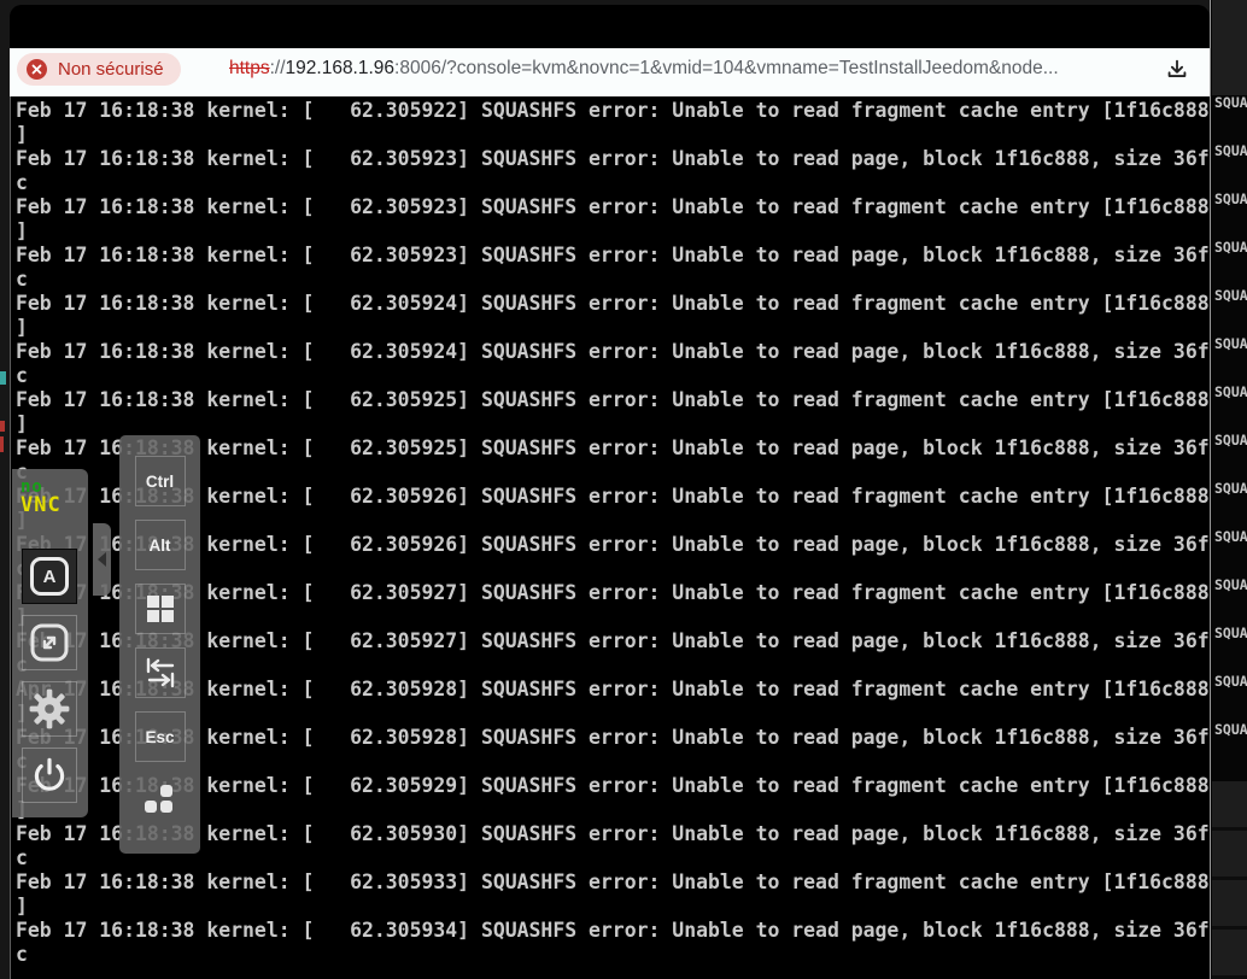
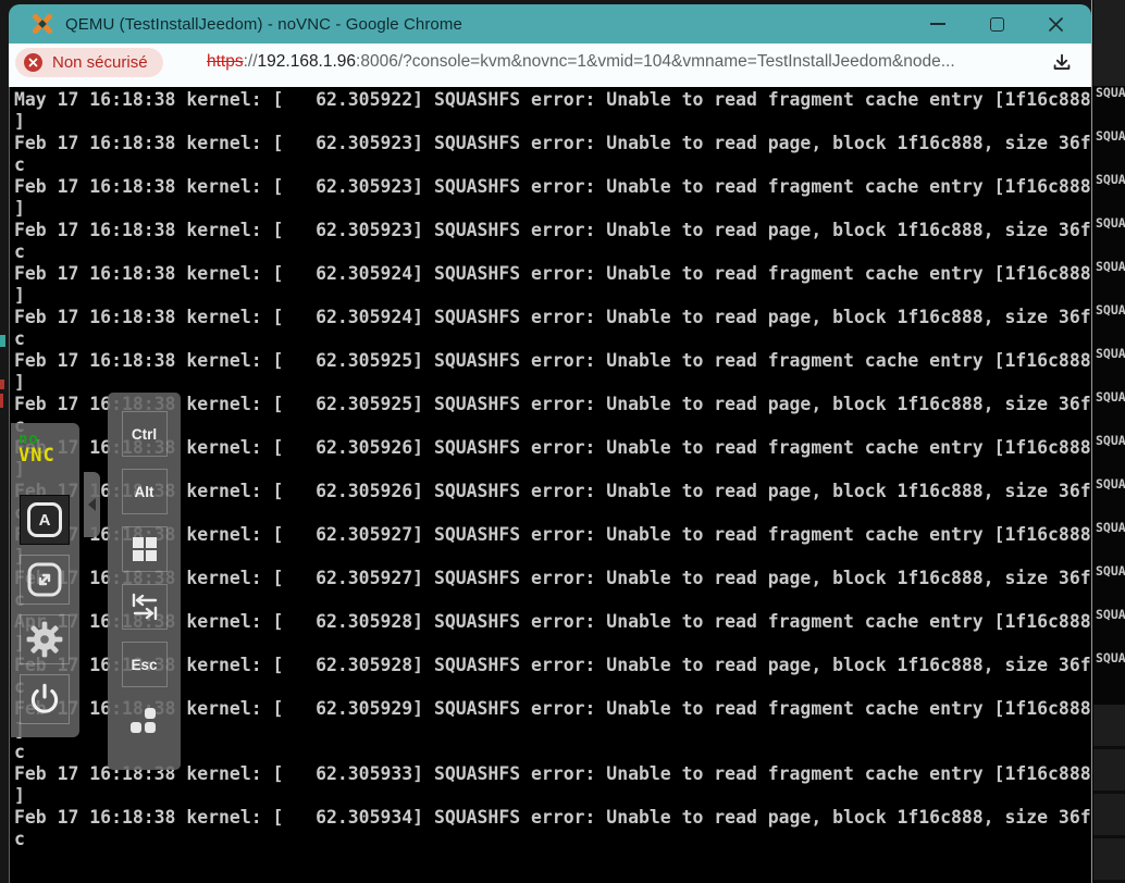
  SQUA
  SQUA
  SQUA
  SQUA
  SQUA
  SQUA
  SQUA
  SQUA
  SQUA
  SQUA
  SQUA
  SQUA
  SQUA
  SQUA
+ QEMU (TestInstallJeedom) - noVNC - Google Chrome
  Non sécurisé
  https
  ://
  192.168.1.96
  :8006/?console=kvm&novnc=1&vmid=104&vmname=TestInstallJeedom&node...
- Feb 17 16:18:38 kernel: [ 62.305922] SQUASHFS error: Unable to read fragment cache entry [1f16c888
+ May 17 16:18:38 kernel: [ 62.305922] SQUASHFS error: Unable to read fragment cache entry [1f16c888
  ]
  Feb 17 16:18:38 kernel: [ 62.305923] SQUASHFS error: Unable to read page, block 1f16c888, size 36f
  c
  Feb 17 16:18:38 kernel: [ 62.305923] SQUASHFS error: Unable to read fragment cache entry [1f16c888
  ]
  Feb 17 16:18:38 kernel: [ 62.305923] SQUASHFS error: Unable to read page, block 1f16c888, size 36f
  c
  Feb 17 16:18:38 kernel: [ 62.305924] SQUASHFS error: Unable to read fragment cache entry [1f16c888
  ]
  Feb 17 16:18:38 kernel: [ 62.305924] SQUASHFS error: Unable to read page, block 1f16c888, size 36f
  c
  Feb 17 16:18:38 kernel: [ 62.305925] SQUASHFS error: Unable to read fragment cache entry [1f16c888
  ]
  Feb 17 16:18:38 kernel: [ 62.305925] SQUASHFS error: Unable to read page, block 1f16c888, size 36f
  c
  Feb 17 16:18:38 kernel: [ 62.305926] SQUASHFS error: Unable to read fragment cache entry [1f16c888
  ]
  Feb 176:18:38 kernel: [ 62.305926] SQUASHFS error: Unable to read page, block 1f16c888, size 36f
  76:18:38 kernel: [ 62.305927] SQUASHFS error: Unable to read fragment cache entry [1f16c888
  ]
  F 17 16:18:38 kernel: [ 62.305927] SQUASHFS error: Unable to read page, block 1f16c888, size 36f
  c
  Apr 17 16:18:38 kernel: [ 62.305928] SQUASHFS error: Unable to read fragment cache entry [1f16c888
  ]
  Feb 17 16:18:38 kernel: [ 62.305928] SQUASHFS error: Unable to read page, block 1f16c888, size 36f
  c
  Feb 17 16:1838 kernel: [ 62.305929] SQUASHFS error: Unable to read fragment cache entry [1f16c888
  ]
- Feb 17 16:18:38 kernel: [ 62.305930] SQUASHFS error: Unable to read page, block 1f16c888, size 36f
  c
  Feb 17 16:18:38 kernel: [ 62.305933] SQUASHFS error: Unable to read fragment cache entry [1f16c888
  ]
  Feb 17 16:18:38 kernel: [ 62.305934] SQUASHFS error: Unable to read page, block 1f16c888, size 36f
  c
  no
  VNC
  A
  Ctrl
  Alt
  Esc
